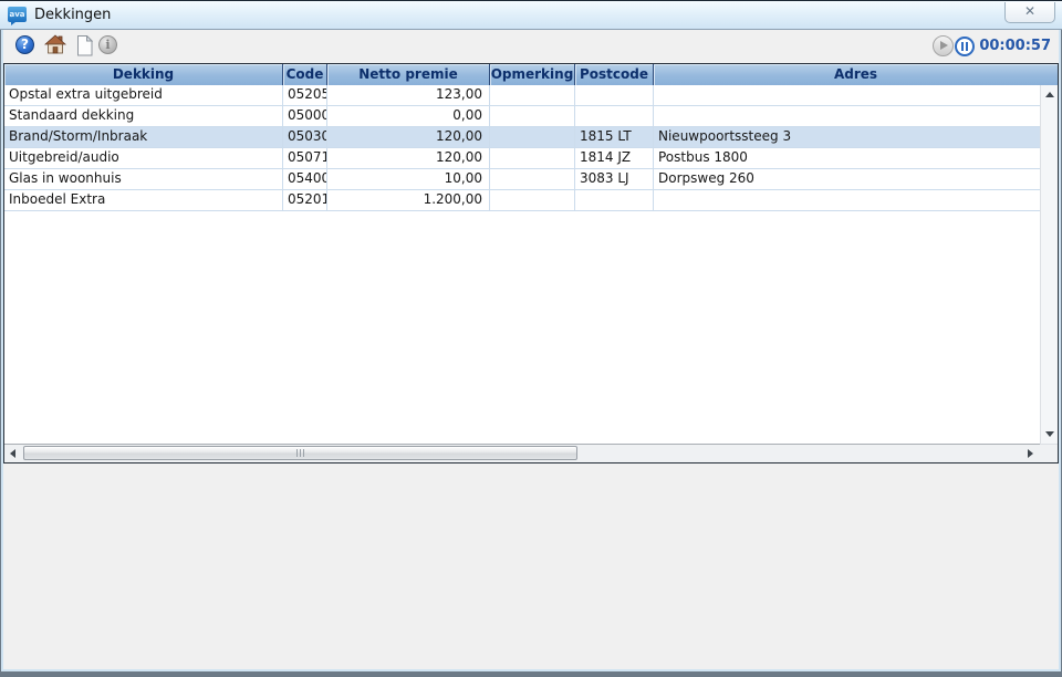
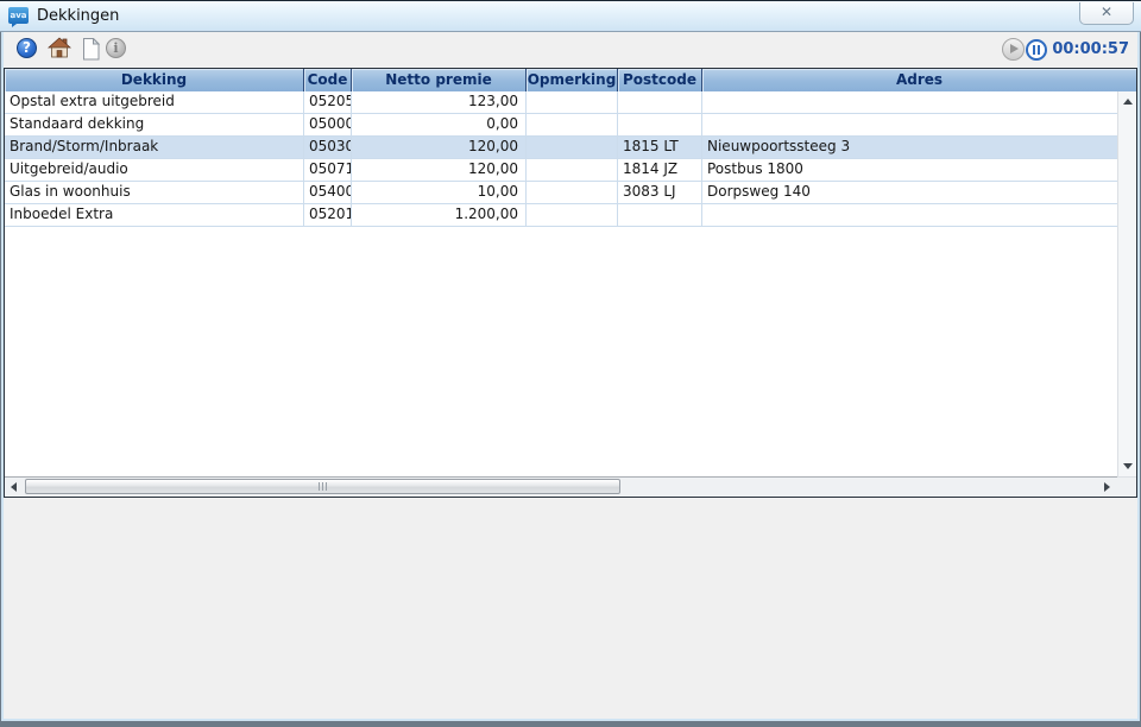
  ava
  Dekkingen
  ✕
  ?
  i
  00:00:57
  Dekking
  Code
  Netto premie
  Opmerking
  Postcode
  Adres
  Opstal extra uitgebreid
  05205
  123,00
  Standaard dekking
  05000
  0,00
  Brand/Storm/Inbraak
  05030
  120,00
  1815 LT
  Nieuwpoortssteeg 3
  Uitgebreid/audio
  05071
  120,00
  1814 JZ
  Postbus 1800
  Glas in woonhuis
  05400
  10,00
  3083 LJ
- Dorpsweg 260
+ Dorpsweg 140
  Inboedel Extra
  05201
  1.200,00
